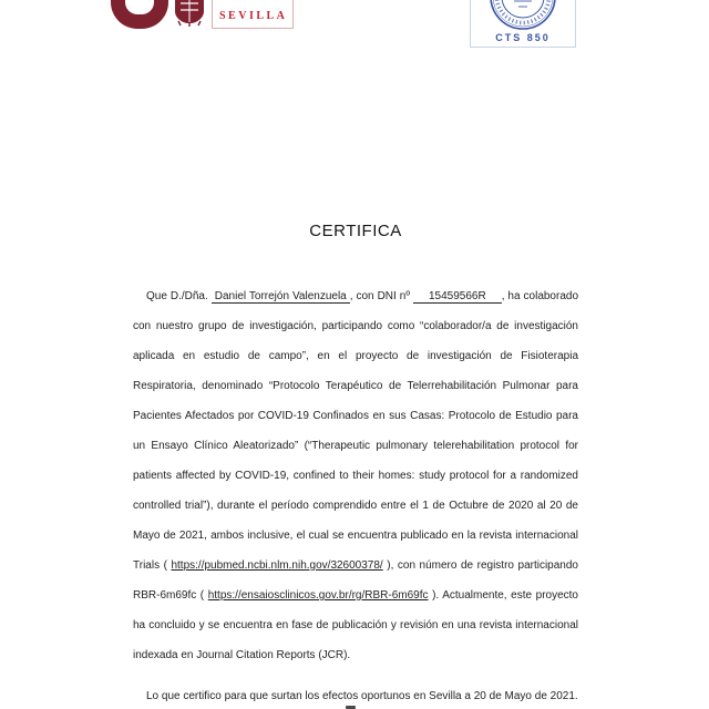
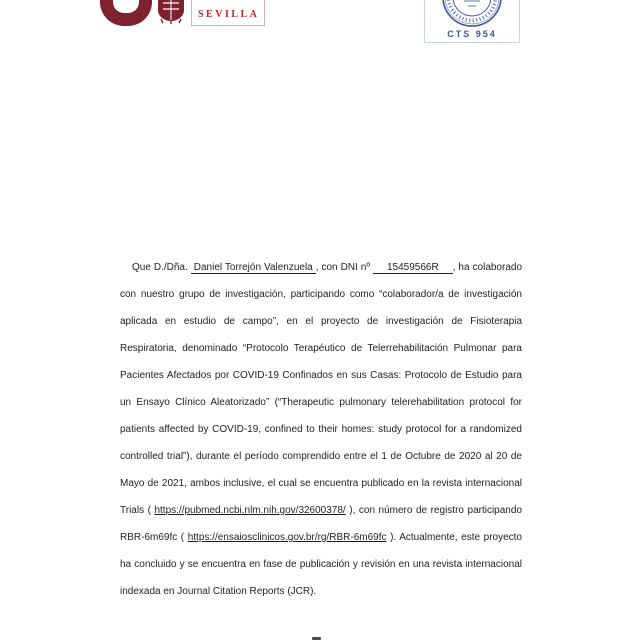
  SEVILLA
- CTS 850
+ CTS 954
- CERTIFICA
  Que D./Dña. Daniel Torrejón Valenzuela , con DNI nº 15459566R , ha colaborado con nuestro grupo de investigación, participando como “colaborador/a de investigación aplicada en estudio de campo”, en el proyecto de investigación de Fisioterapia Respiratoria, denominado “Protocolo Terapéutico de Telerrehabilitación Pulmonar para Pacientes Afectados por COVID-19 Confinados en sus Casas: Protocolo de Estudio para un Ensayo Clínico Aleatorizado” (“Therapeutic pulmonary telerehabilitation protocol for patients affected by COVID-19, confined to their homes: study protocol for a randomized controlled trial”), durante el período comprendido entre el 1 de Octubre de 2020 al 20 de Mayo de 2021, ambos inclusive, el cual se encuentra publicado en la revista internacional Trials ( https://pubmed.ncbi.nlm.nih.gov/32600378/ ), con número de registro participando RBR-6m69fc ( https://ensaiosclinicos.gov.br/rg/RBR-6m69fc ). Actualmente, este proyecto ha concluido y se encuentra en fase de publicación y revisión en una revista internacional indexada en Journal Citation Reports (JCR).
- Lo que certifico para que surtan los efectos oportunos en Sevilla a 20 de Mayo de 2021.
